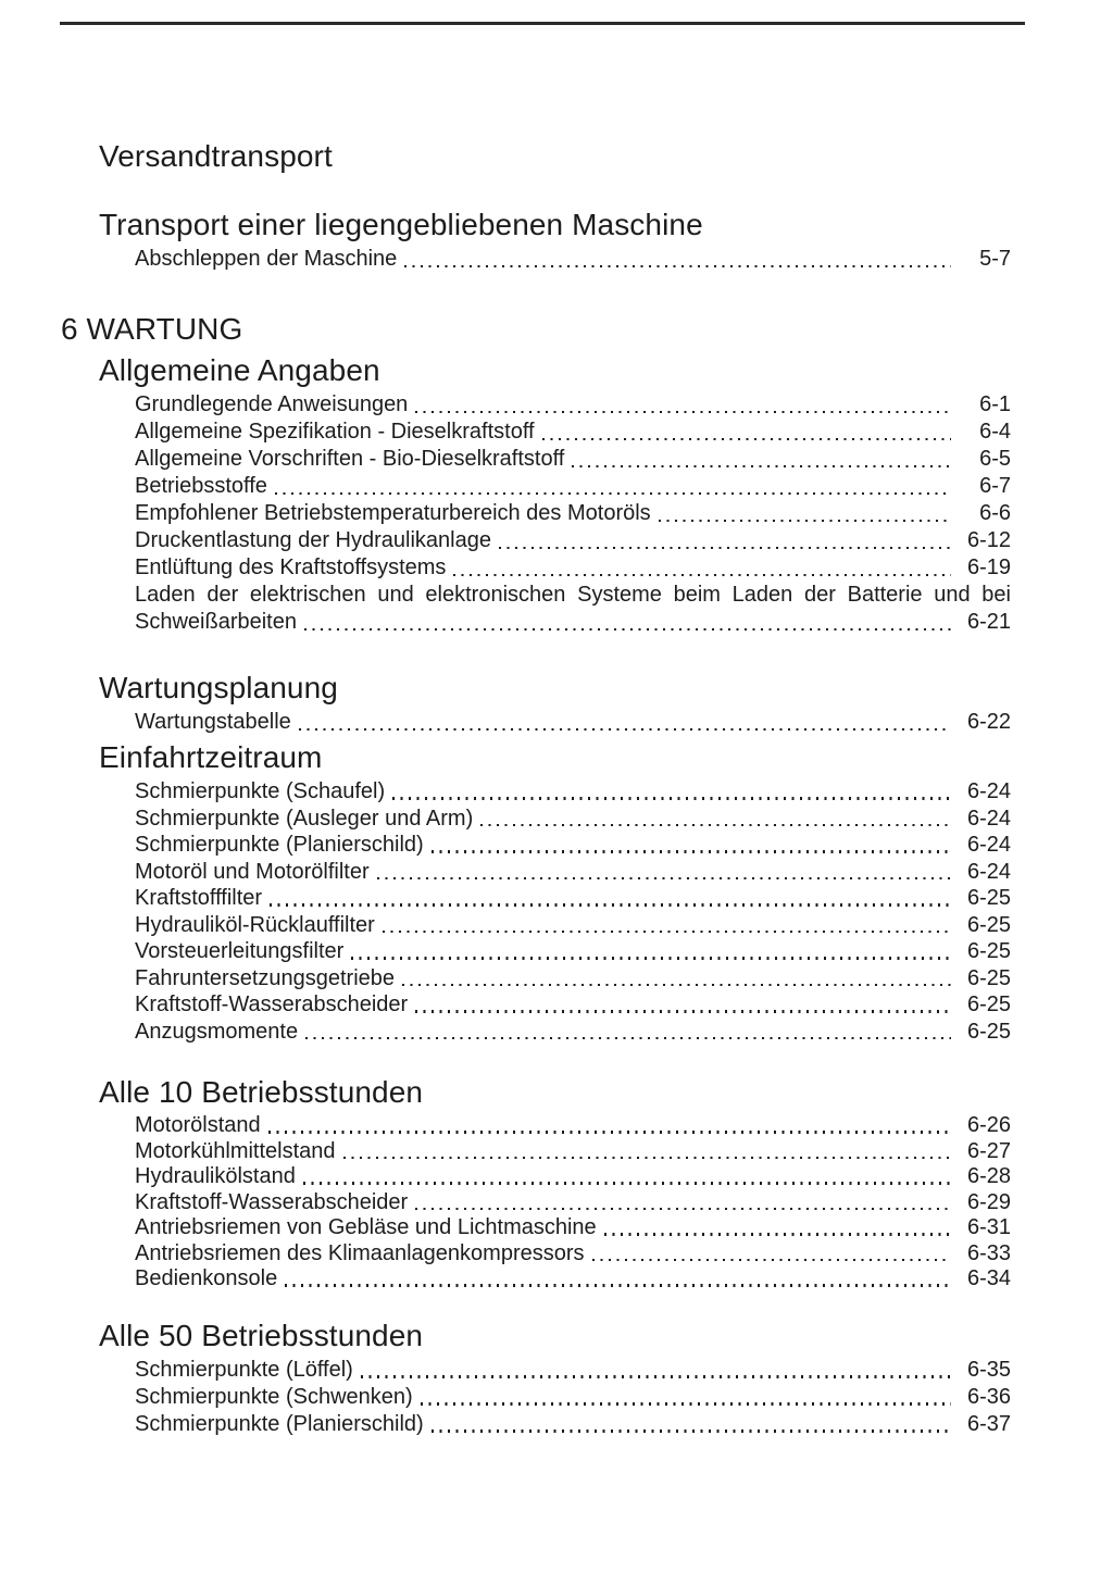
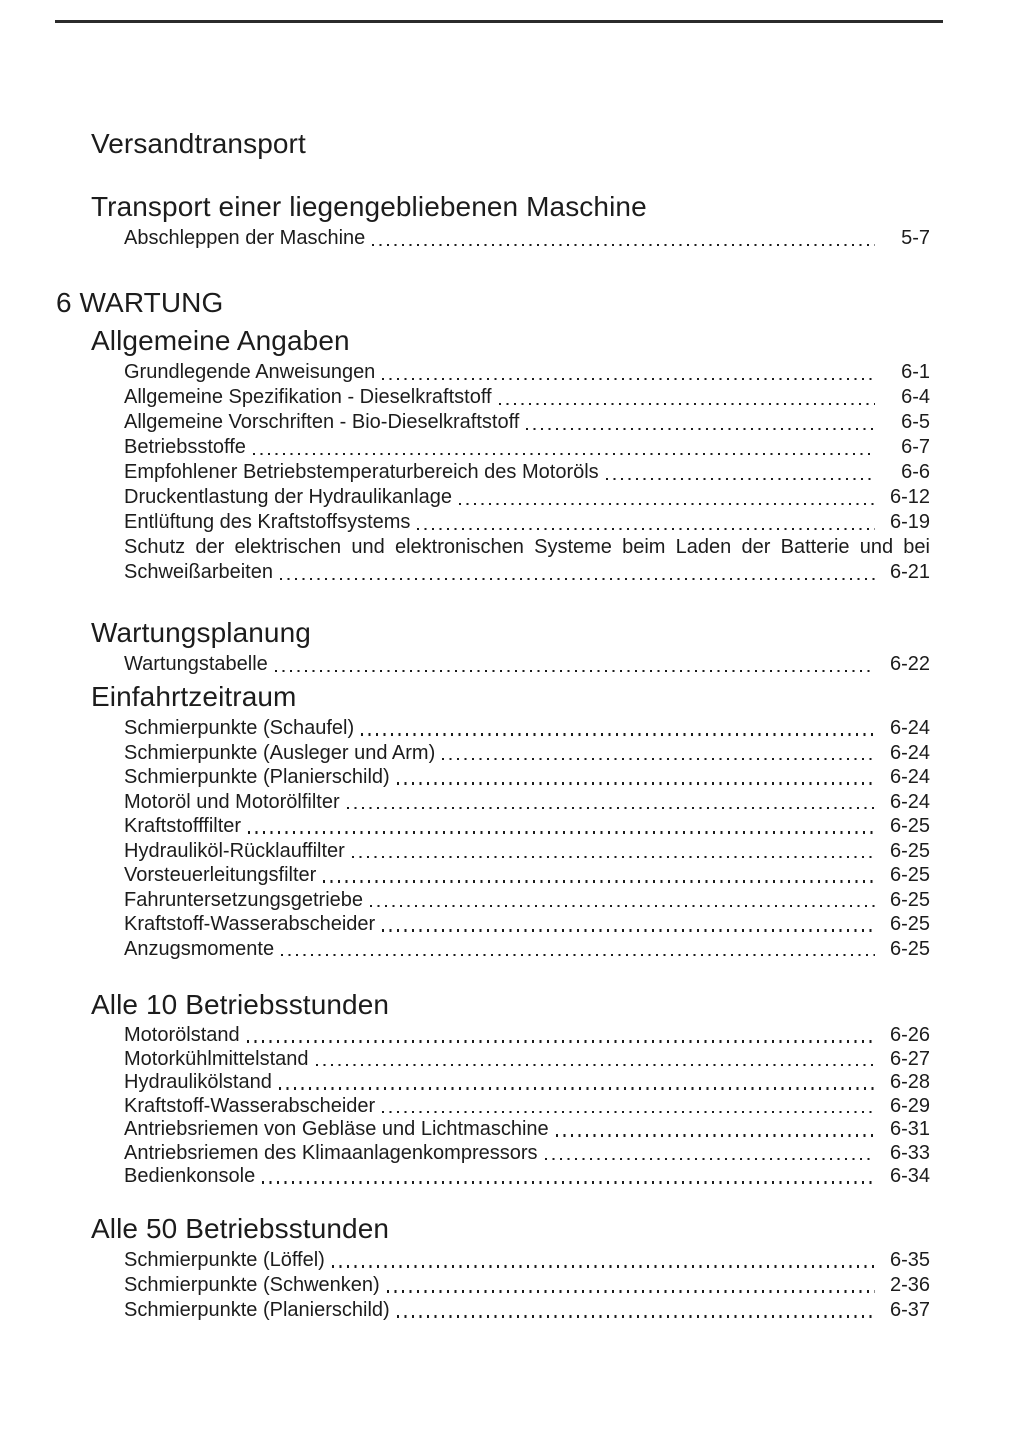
  Versandtransport
  Transport einer liegengebliebenen Maschine
  Abschleppen der Maschine
  5-7
  6 WARTUNG
  Allgemeine Angaben
  Grundlegende Anweisungen
  6-1
  Allgemeine Spezifikation - Dieselkraftstoff
  6-4
  Allgemeine Vorschriften - Bio-Dieselkraftstoff
  6-5
  Betriebsstoffe
  6-7
  Empfohlener Betriebstemperaturbereich des Motoröls
  6-6
  Druckentlastung der Hydraulikanlage
  6-12
  Entlüftung des Kraftstoffsystems
  6-19
- Laden der elektrischen und elektronischen Systeme beim Laden der Batterie und bei
+ Schutz der elektrischen und elektronischen Systeme beim Laden der Batterie und bei
  Schweißarbeiten
  6-21
  Wartungsplanung
  Wartungstabelle
  6-22
  Einfahrtzeitraum
  Schmierpunkte (Schaufel)
  6-24
  Schmierpunkte (Ausleger und Arm)
  6-24
  Schmierpunkte (Planierschild)
  6-24
  Motoröl und Motorölfilter
  6-24
  Kraftstofffilter
  6-25
  Hydrauliköl-Rücklauffilter
  6-25
  Vorsteuerleitungsfilter
  6-25
  Fahruntersetzungsgetriebe
  6-25
  Kraftstoff-Wasserabscheider
  6-25
  Anzugsmomente
  6-25
  Alle 10 Betriebsstunden
  Motorölstand
  6-26
  Motorkühlmittelstand
  6-27
  Hydraulikölstand
  6-28
  Kraftstoff-Wasserabscheider
  6-29
  Antriebsriemen von Gebläse und Lichtmaschine
  6-31
  Antriebsriemen des Klimaanlagenkompressors
  6-33
  Bedienkonsole
  6-34
  Alle 50 Betriebsstunden
  Schmierpunkte (Löffel)
  6-35
  Schmierpunkte (Schwenken)
- 6-36
+ 2-36
  Schmierpunkte (Planierschild)
  6-37
